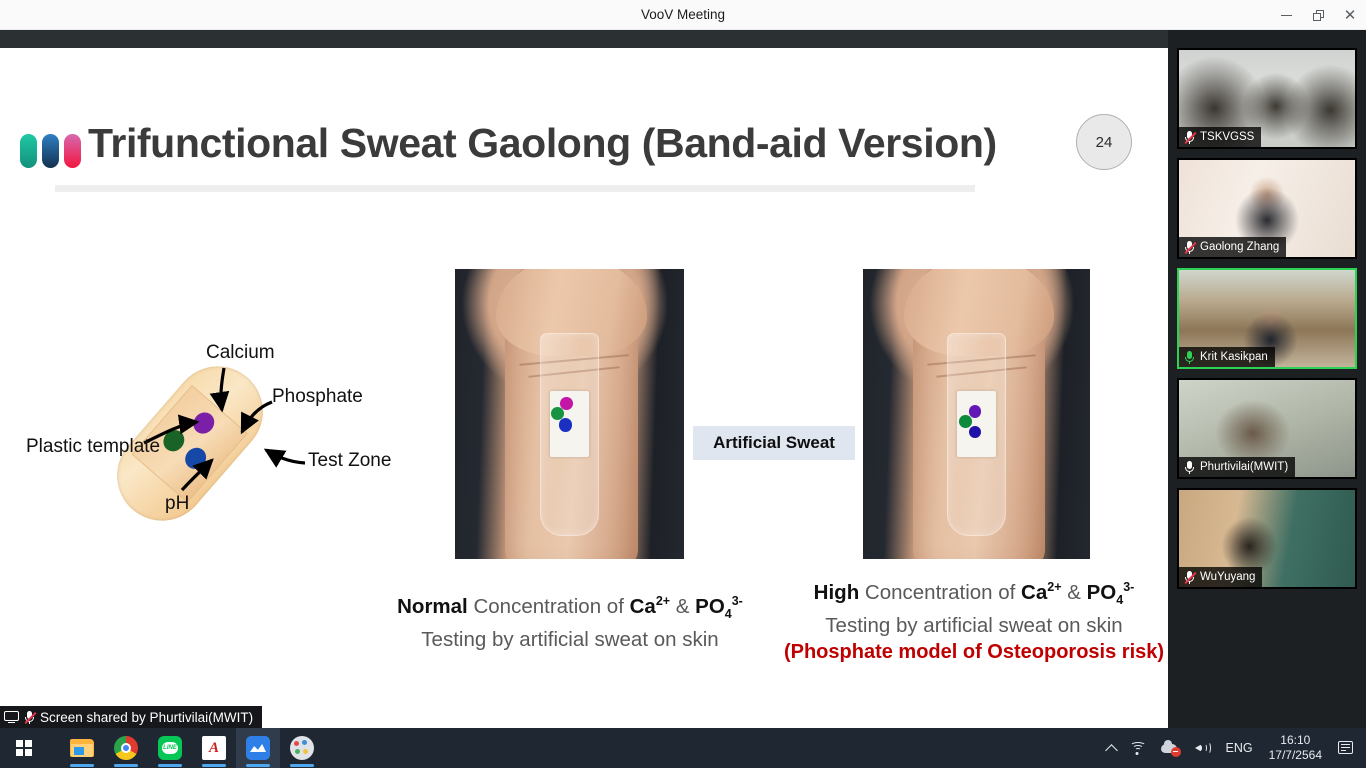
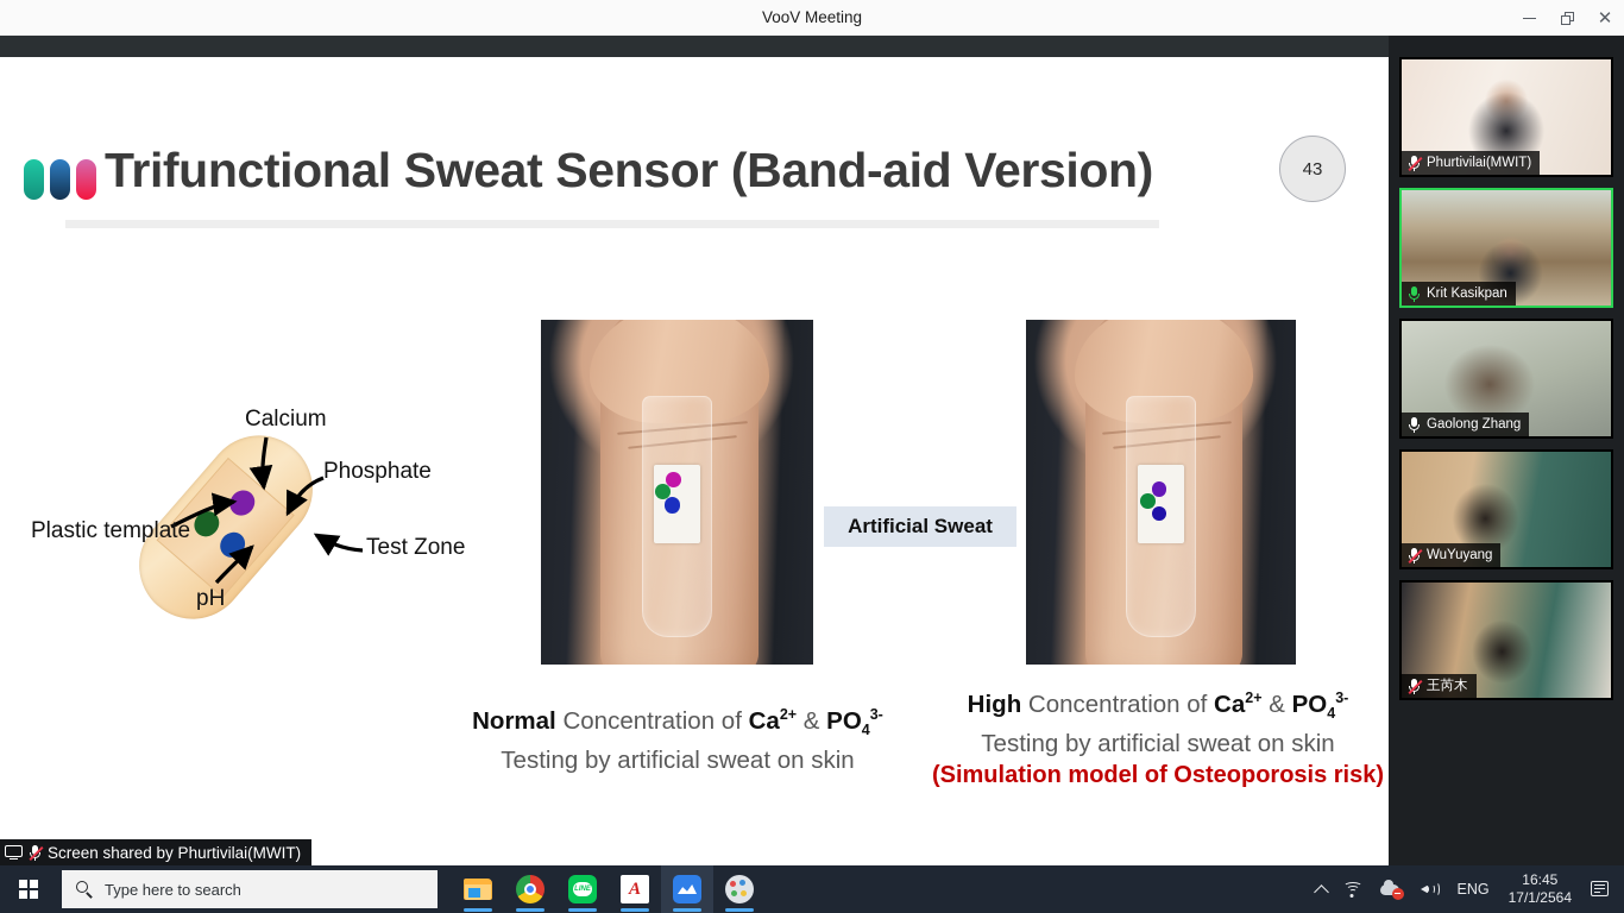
  VooV Meeting
  ✕
- Trifunctional Sweat Gaolong (Band-aid Version)
+ Trifunctional Sweat Sensor (Band-aid Version)
- 24
+ 43
  Calcium
  Phosphate
  Plastic template
  Test Zone
  pH
  Artificial Sweat
  Normal Concentration of Ca2+ & PO43-
  Testing by artificial sweat on skin
  High Concentration of Ca2+ & PO43-
  Testing by artificial sweat on skin
- (Phosphate model of Osteoporosis risk)
+ (Simulation model of Osteoporosis risk)
- TSKVGSS
- Gaolong Zhang
+ Phurtivilai(MWIT)
  Krit Kasikpan
- Phurtivilai(MWIT)
+ Gaolong Zhang
  WuYuyang
+ 王芮木
  Screen shared by Phurtivilai(MWIT)
+ Type here to search
  A
  ENG
- 16:10
+ 16:45
- 17/7/2564
+ 17/1/2564
